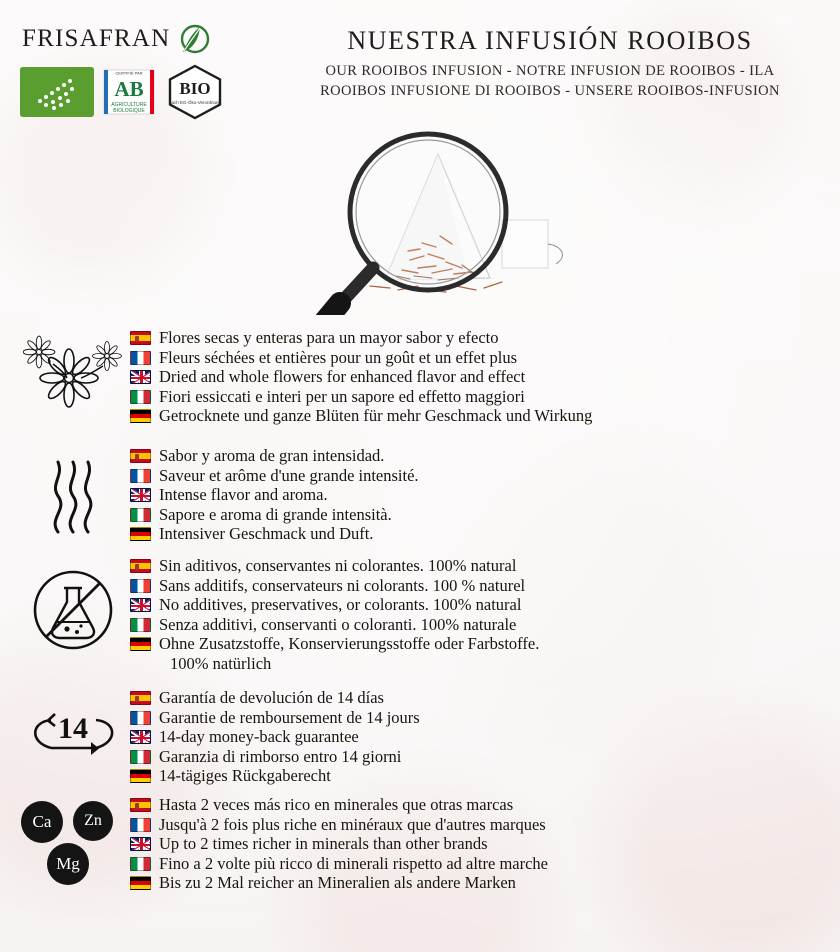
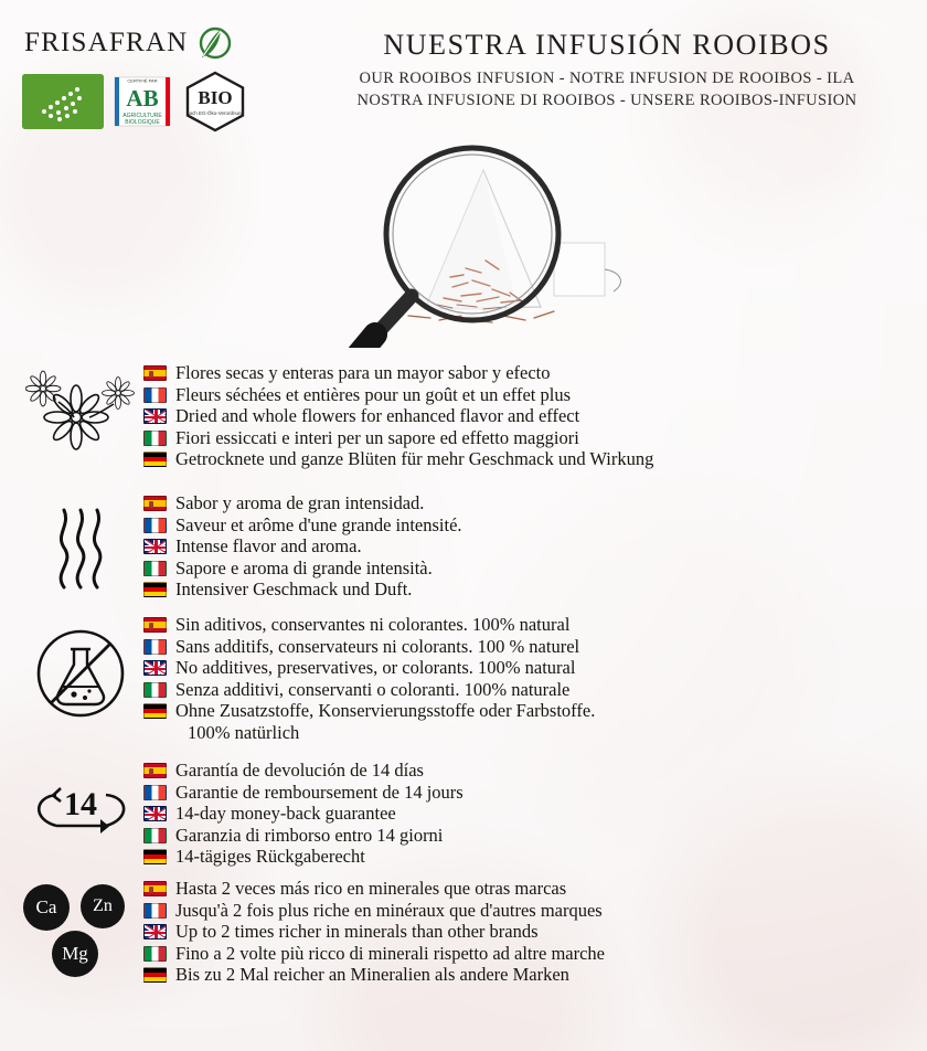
  FRISAFRAN
  AB
  BIO
  NUESTRA INFUSIÓN ROOIBOS
  OUR ROOIBOS INFUSION - NOTRE INFUSION DE ROOIBOS - ILA
- ROOIBOS INFUSIONE DI ROOIBOS - UNSERE ROOIBOS-INFUSION
+ NOSTRA INFUSIONE DI ROOIBOS - UNSERE ROOIBOS-INFUSION
  Flores secas y enteras para un mayor sabor y efecto
  Fleurs séchées et entières pour un goût et un effet plus
  Dried and whole flowers for enhanced flavor and effect
  Fiori essiccati e interi per un sapore ed effetto maggiori
  Getrocknete und ganze Blüten für mehr Geschmack und Wirkung
  Sabor y aroma de gran intensidad.
  Saveur et arôme d'une grande intensité.
  Intense flavor and aroma.
  Sapore e aroma di grande intensità.
  Intensiver Geschmack und Duft.
  Sin aditivos, conservantes ni colorantes. 100% natural
  Sans additifs, conservateurs ni colorants. 100 % naturel
  No additives, preservatives, or colorants. 100% natural
  Senza additivi, conservanti o coloranti. 100% naturale
  Ohne Zusatzstoffe, Konservierungsstoffe oder Farbstoffe.
  100% natürlich
  14
  Garantía de devolución de 14 días
  Garantie de remboursement de 14 jours
  14-day money-back guarantee
  Garanzia di rimborso entro 14 giorni
  14-tägiges Rückgaberecht
  Ca
  Zn
  Mg
  Hasta 2 veces más rico en minerales que otras marcas
  Jusqu'à 2 fois plus riche en minéraux que d'autres marques
  Up to 2 times richer in minerals than other brands
  Fino a 2 volte più ricco di minerali rispetto ad altre marche
  Bis zu 2 Mal reicher an Mineralien als andere Marken
